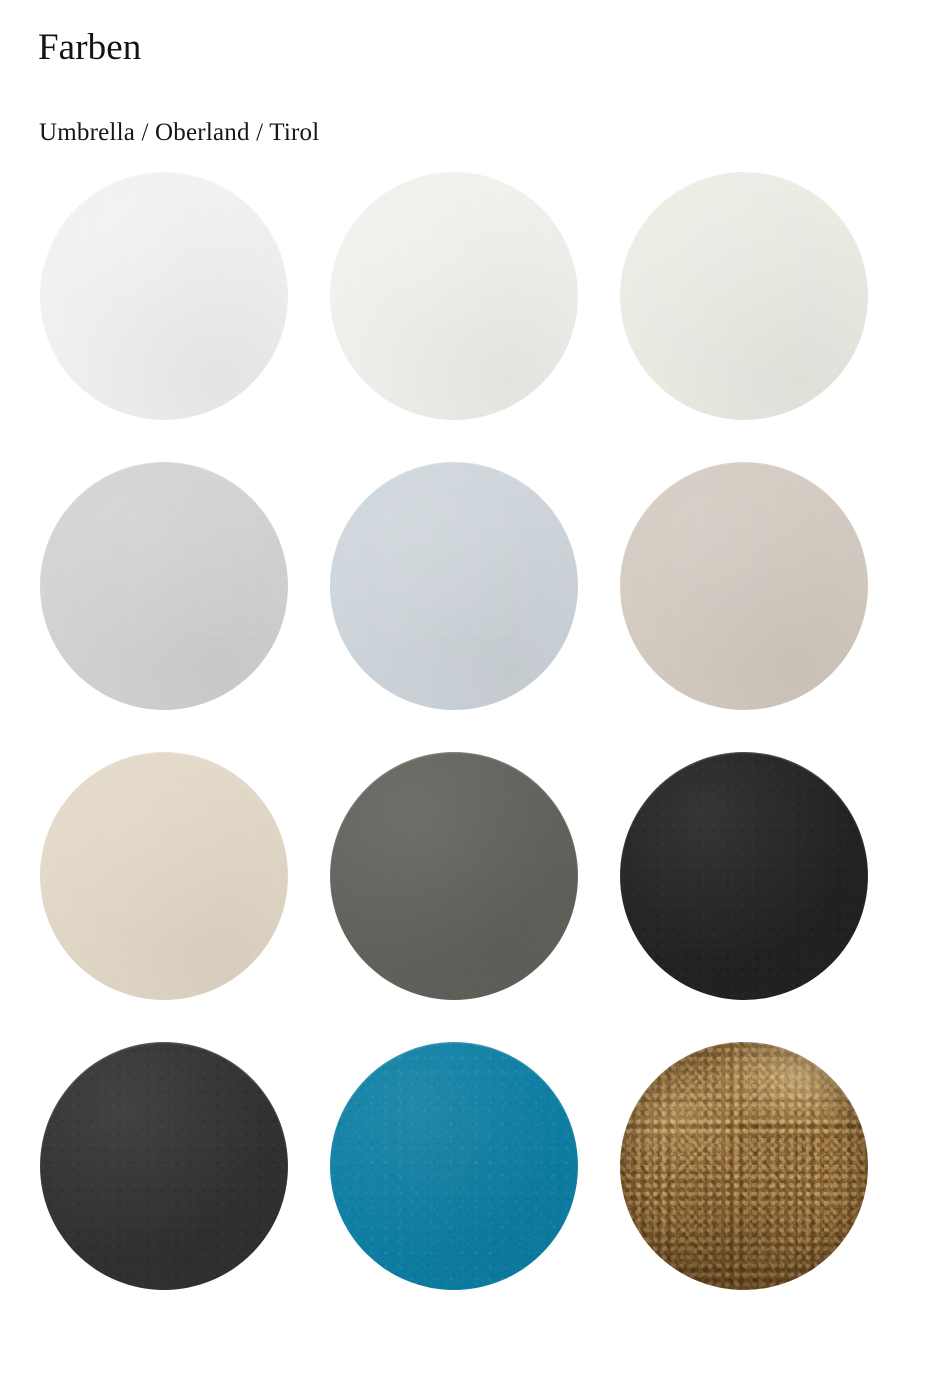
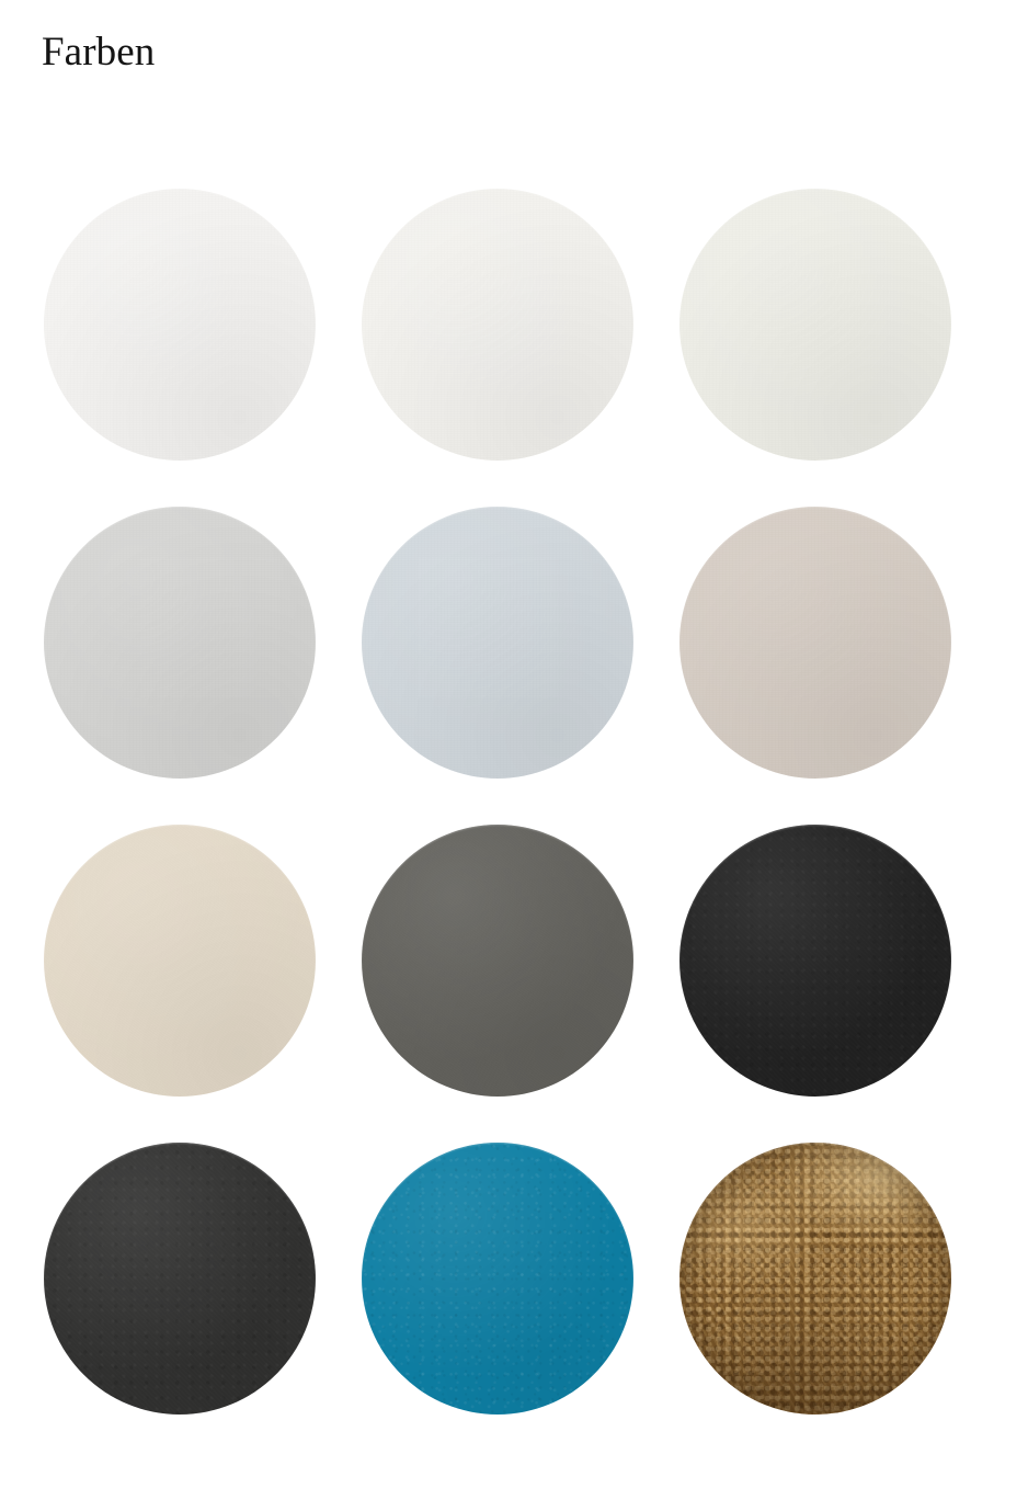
  Farben
- Umbrella / Oberland / Tirol
